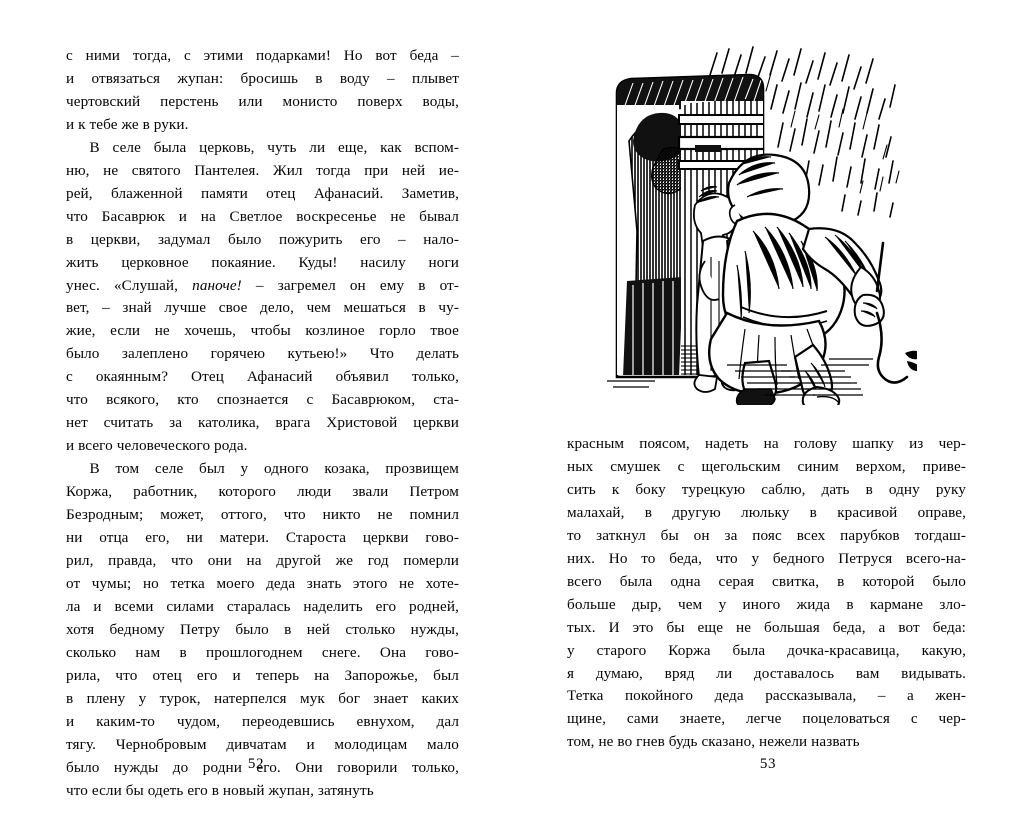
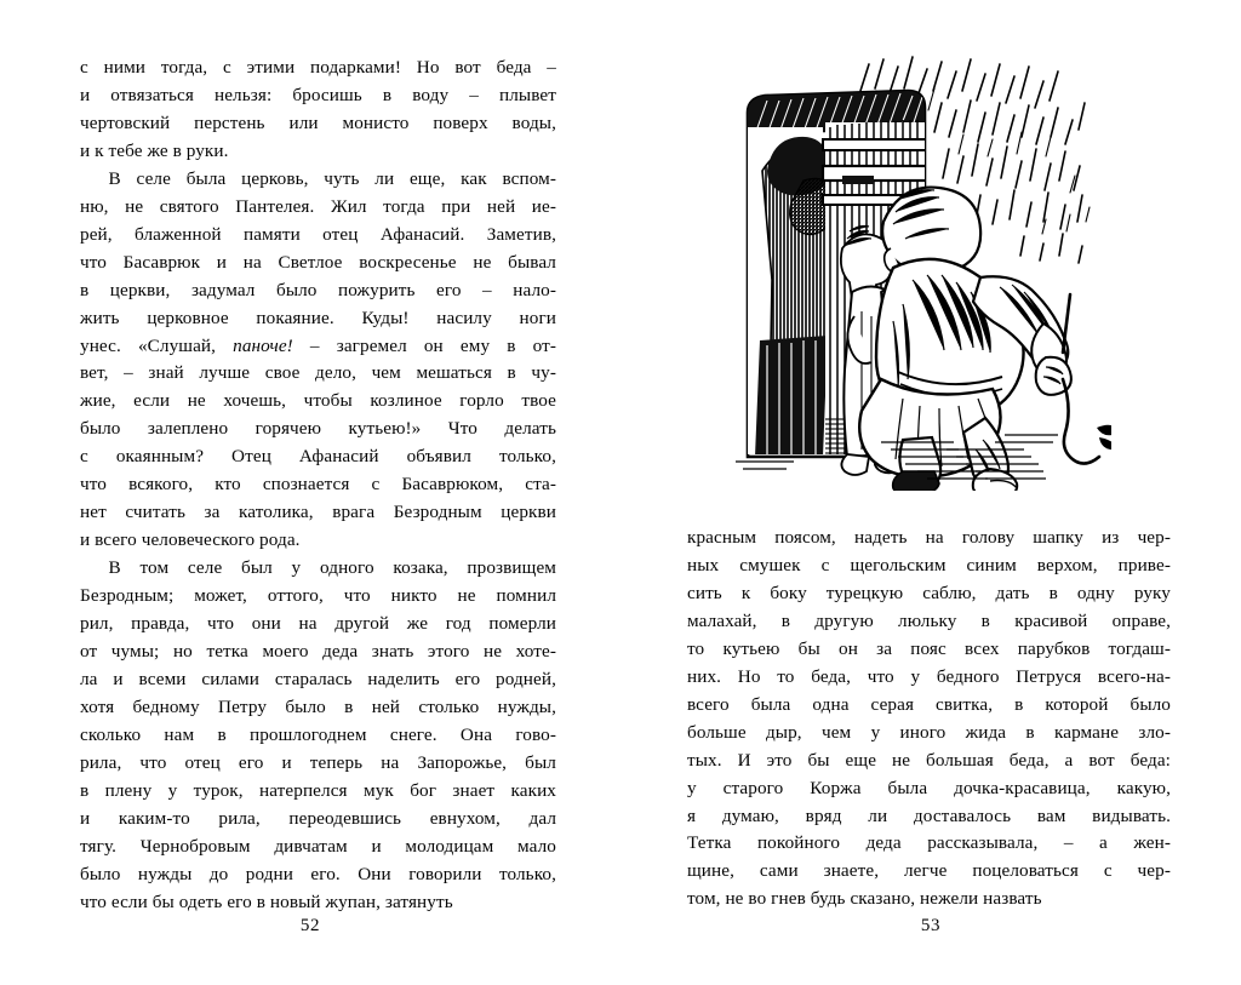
  с ними тогда, с этими подарками! Но вот беда –
- и отвязаться жупан: бросишь в воду – плывет
+ и отвязаться нельзя: бросишь в воду – плывет
  чертовский перстень или монисто поверх воды,
  и к тебе же в руки.
  В селе была церковь, чуть ли еще, как вспом-
  ню, не святого Пантелея. Жил тогда при ней ие-
  рей, блаженной памяти отец Афанасий. Заметив,
  что Басаврюк и на Светлое воскресенье не бывал
  в церкви, задумал было пожурить его – нало-
  жить церковное покаяние. Куды! насилу ноги
  унес. «Слушай, паноче! – загремел он ему в от-
  вет, – знай лучше свое дело, чем мешаться в чу-
  жие, если не хочешь, чтобы козлиное горло твое
  было залеплено горячею кутьею!» Что делать
  с окаянным? Отец Афанасий объявил только,
  что всякого, кто спознается с Басаврюком, ста-
- нет считать за католика, врага Христовой церкви
+ нет считать за католика, врага Безродным церкви
  и всего человеческого рода.
  В том селе был у одного козака, прозвищем
- Коржа, работник, которого люди звали Петром
  Безродным; может, оттого, что никто не помнил
- ни отца его, ни матери. Староста церкви гово-
  рил, правда, что они на другой же год померли
  от чумы; но тетка моего деда знать этого не хоте-
  ла и всеми силами старалась наделить его родней,
  хотя бедному Петру было в ней столько нужды,
  сколько нам в прошлогоднем снеге. Она гово-
  рила, что отец его и теперь на Запорожье, был
  в плену у турок, натерпелся мук бог знает каких
- и каким-то чудом, переодевшись евнухом, дал
+ и каким-то рила, переодевшись евнухом, дал
  тягу. Чернобровым дивчатам и молодицам мало
  было нужды до родни его. Они говорили только,
  что если бы одеть его в новый жупан, затянуть
  52
  красным поясом, надеть на голову шапку из чер-
  ных смушек с щегольским синим верхом, приве-
  сить к боку турецкую саблю, дать в одну руку
  малахай, в другую люльку в красивой оправе,
- то заткнул бы он за пояс всех парубков тогдаш-
+ то кутьею бы он за пояс всех парубков тогдаш-
  них. Но то беда, что у бедного Петруся всего-на-
  всего была одна серая свитка, в которой было
  больше дыр, чем у иного жида в кармане зло-
  тых. И это бы еще не большая беда, а вот беда:
  у старого Коржа была дочка-красавица, какую,
  я думаю, вряд ли доставалось вам видывать.
  Тетка покойного деда рассказывала, – а жен-
  щине, сами знаете, легче поцеловаться с чер-
  том, не во гнев будь сказано, нежели назвать
  53
